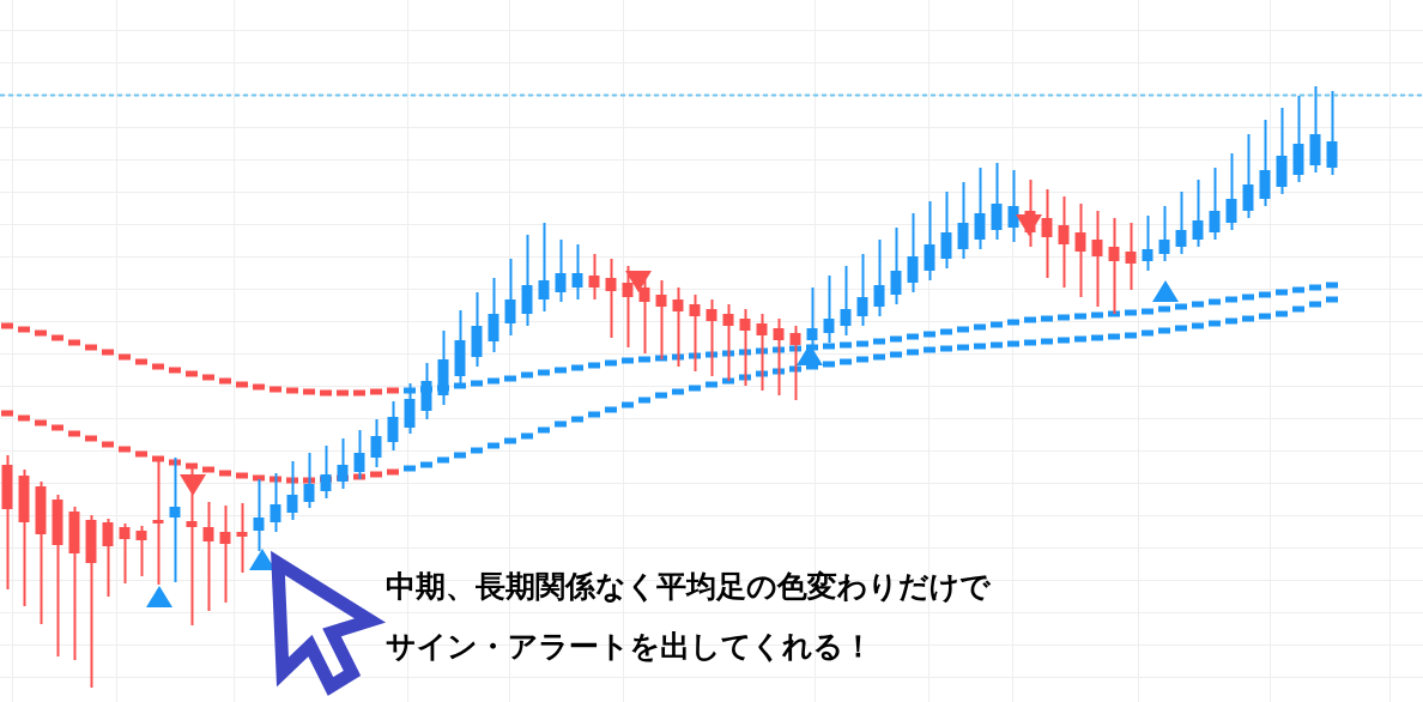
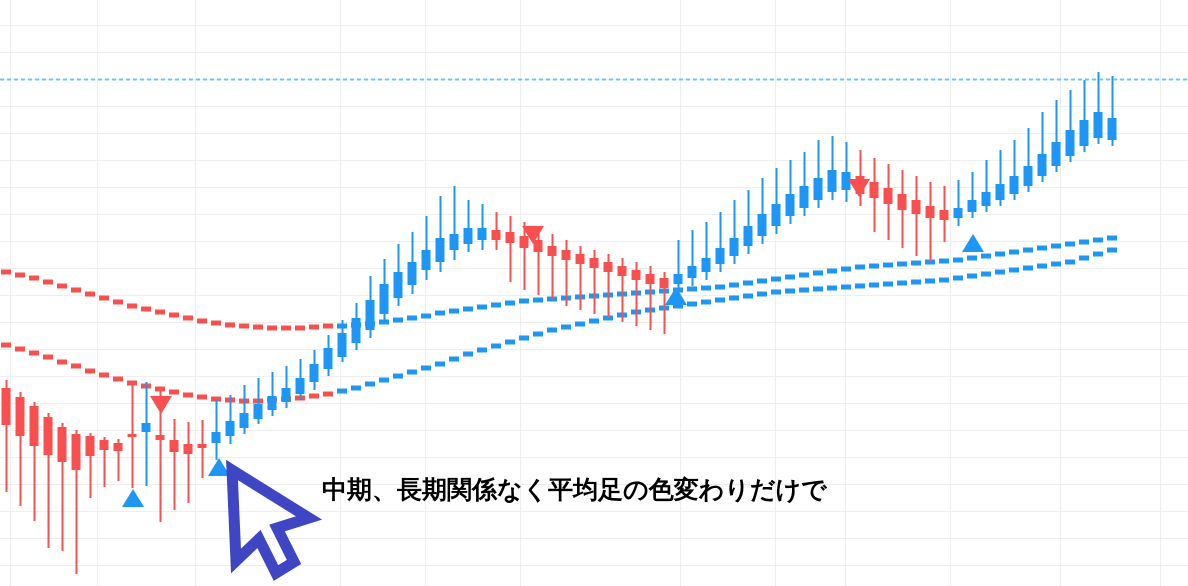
  中期、長期関係なく平均足の色変わりだけで
- サイン・アラートを出してくれる！
